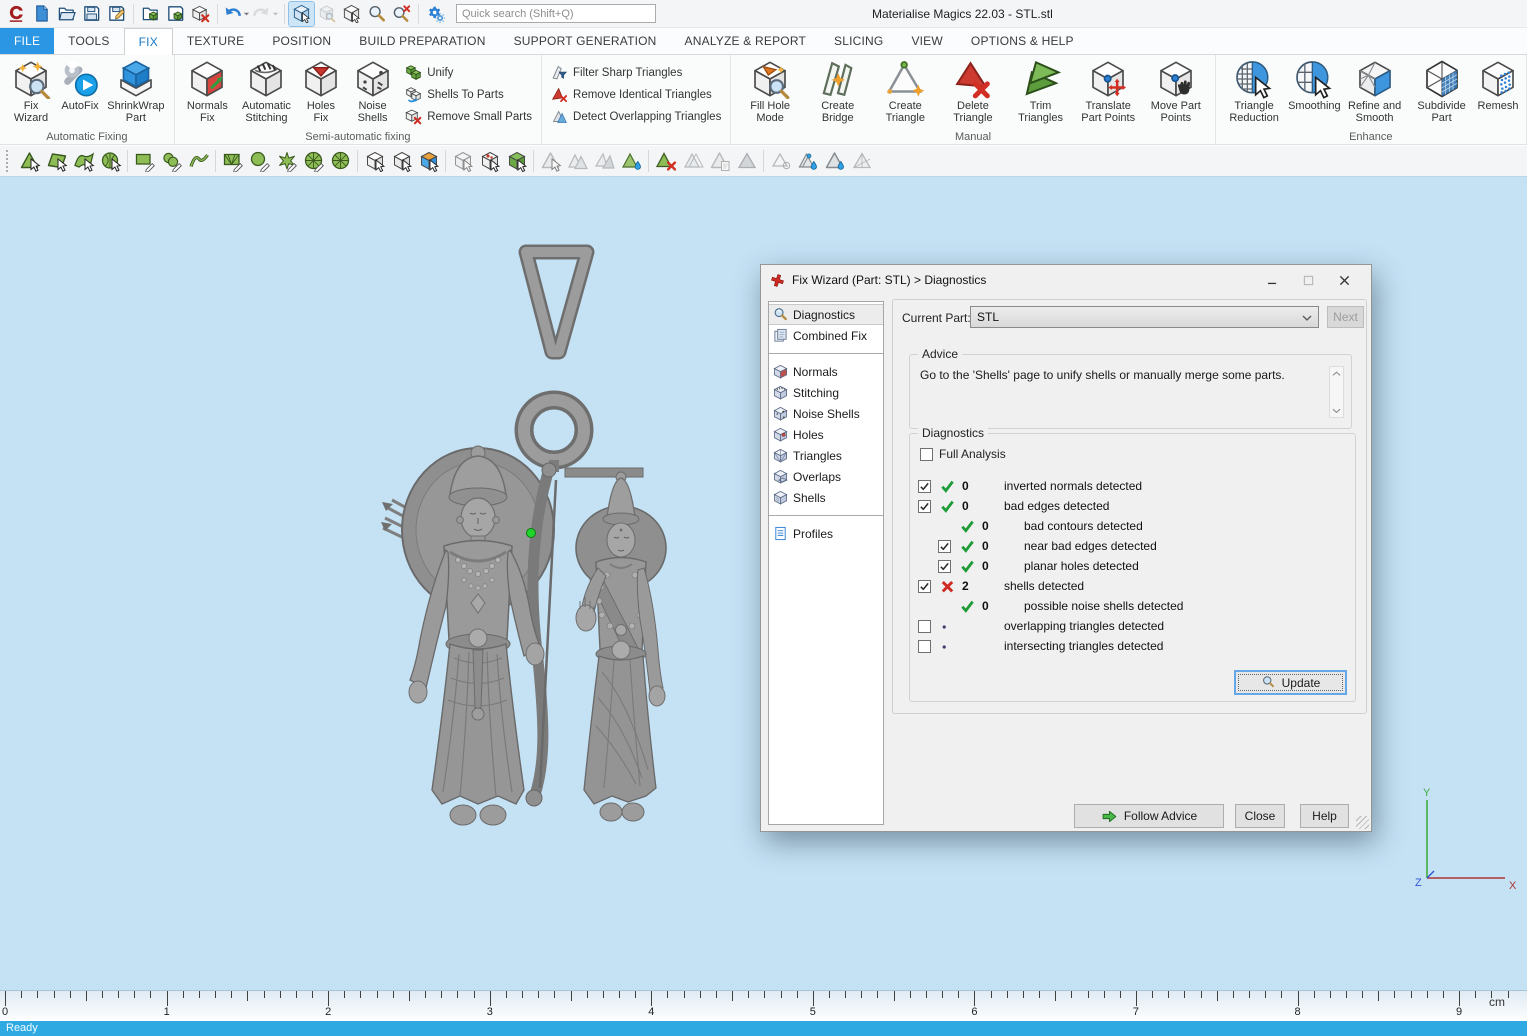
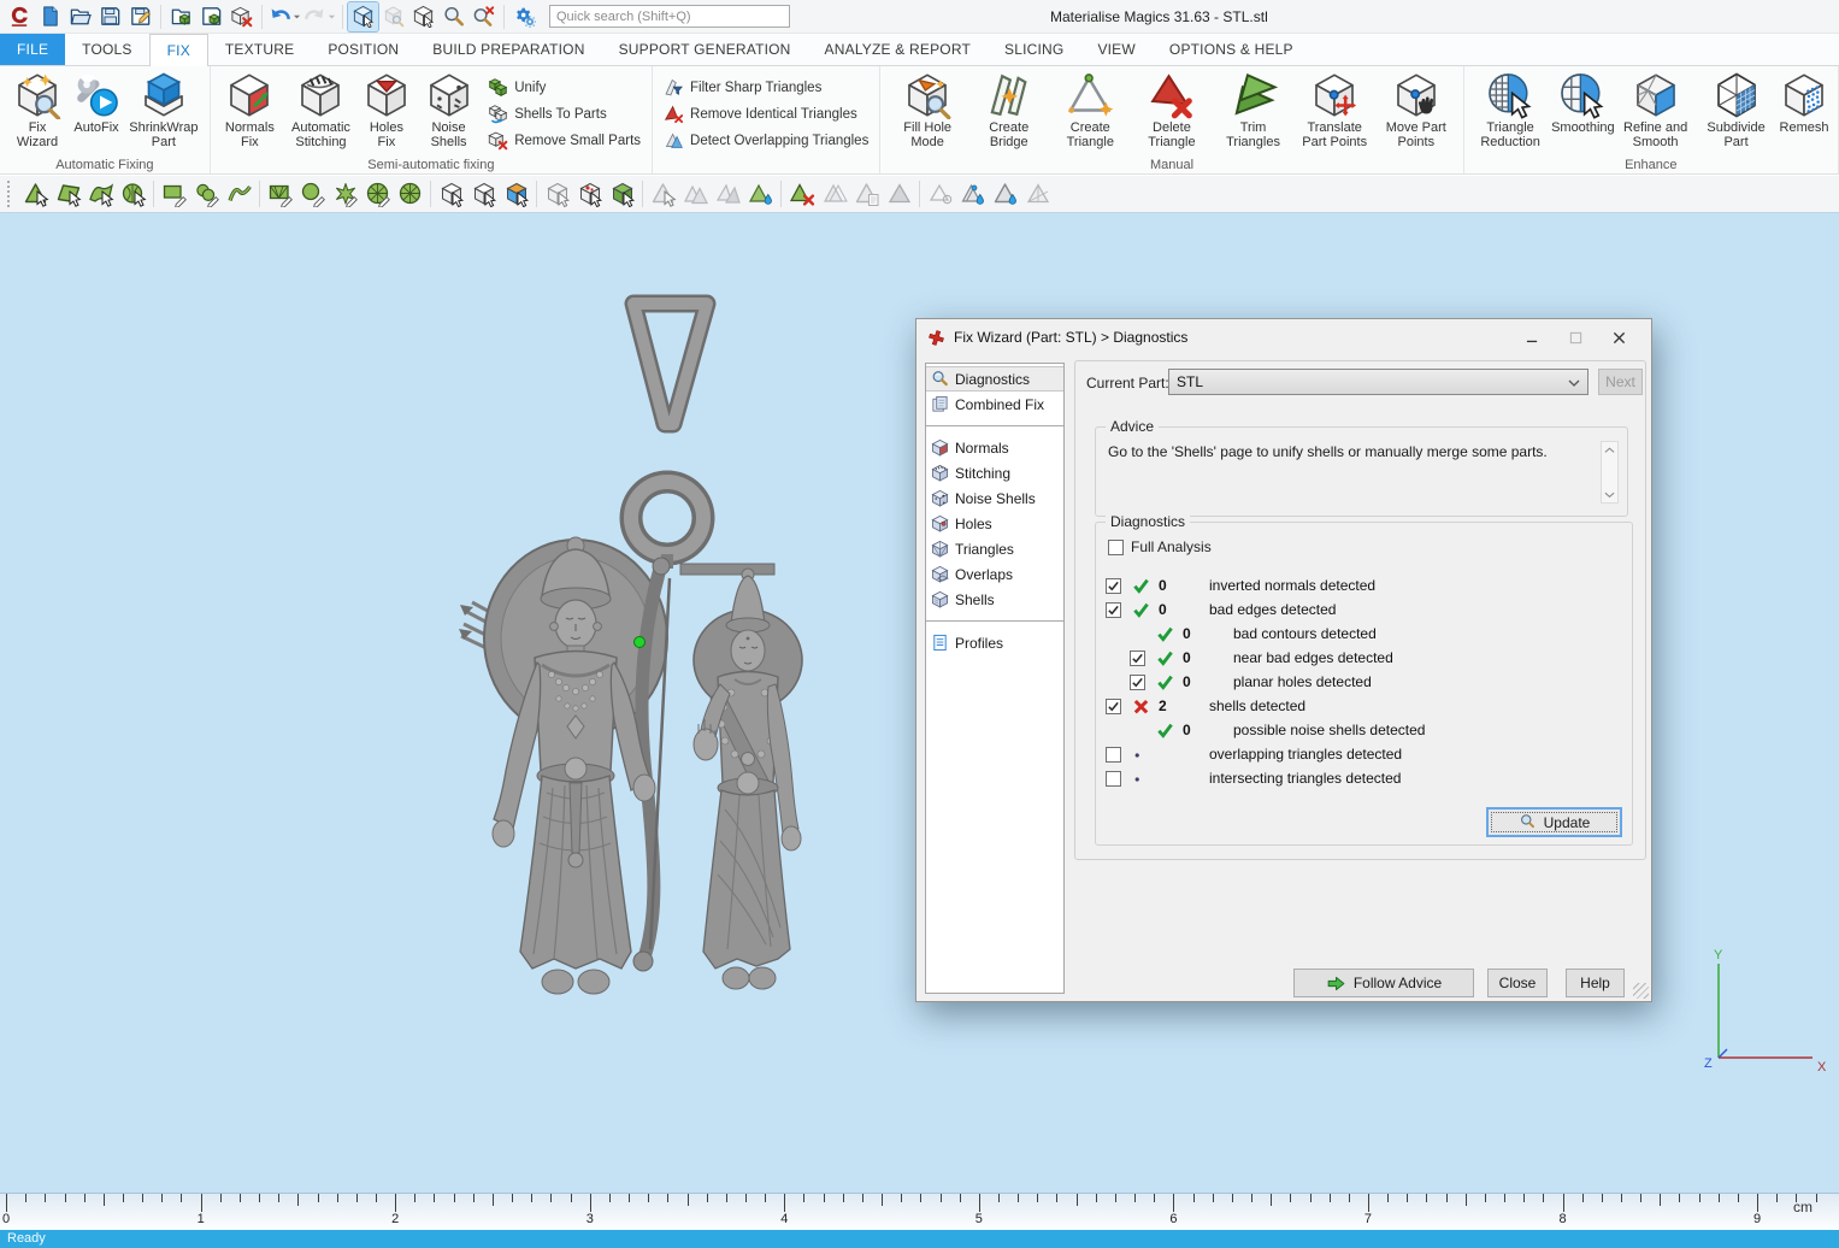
  Quick search (Shift+Q)
- Materialise Magics 22.03 - STL.stl
+ Materialise Magics 31.63 - STL.stl
  FILE
  TOOLS
  FIX
  TEXTURE
  POSITION
  BUILD PREPARATION
  SUPPORT GENERATION
  ANALYZE & REPORT
  SLICING
  VIEW
  OPTIONS & HELP
  Fix Wizard
  AutoFix
  ShrinkWrap Part
  Automatic Fixing
  Normals Fix
  Automatic Stitching
  Holes Fix
  Noise Shells
  Unify
  Shells To Parts
  Remove Small Parts
  Semi-automatic fixing
  Filter Sharp Triangles
  Remove Identical Triangles
  Detect Overlapping Triangles
  Fill Hole Mode
  Create Bridge
  Create Triangle
  Delete Triangle
  Trim Triangles
  Translate Part Points
  Move Part Points
  Manual
  Triangle Reduction
  Smoothing
  Refine and Smooth
  Subdivide Part
  Remesh
  Enhance
  Y
  X
  Z
  Fix Wizard (Part: STL) > Diagnostics
  Diagnostics
  Combined Fix
  Normals
  Stitching
  Noise Shells
  Holes
  Triangles
  Overlaps
  Shells
  Profiles
  Current Part
  STL
  Next
  Advice
  Go to the 'Shells' page to unify shells or manually merge some parts.
  Diagnostics
  Full Analysis
  0
  inverted normals detected
  0
  bad edges detected
  0
  bad contours detected
  0
  near bad edges detected
  0
  planar holes detected
  2
  shells detected
  0
  possible noise shells detected
  overlapping triangles detected
  intersecting triangles detected
  Update
  Follow Advice
  Close
  Help
  cm
  0
  1
  2
  3
  4
  5
  6
  7
  8
  9
  Ready
